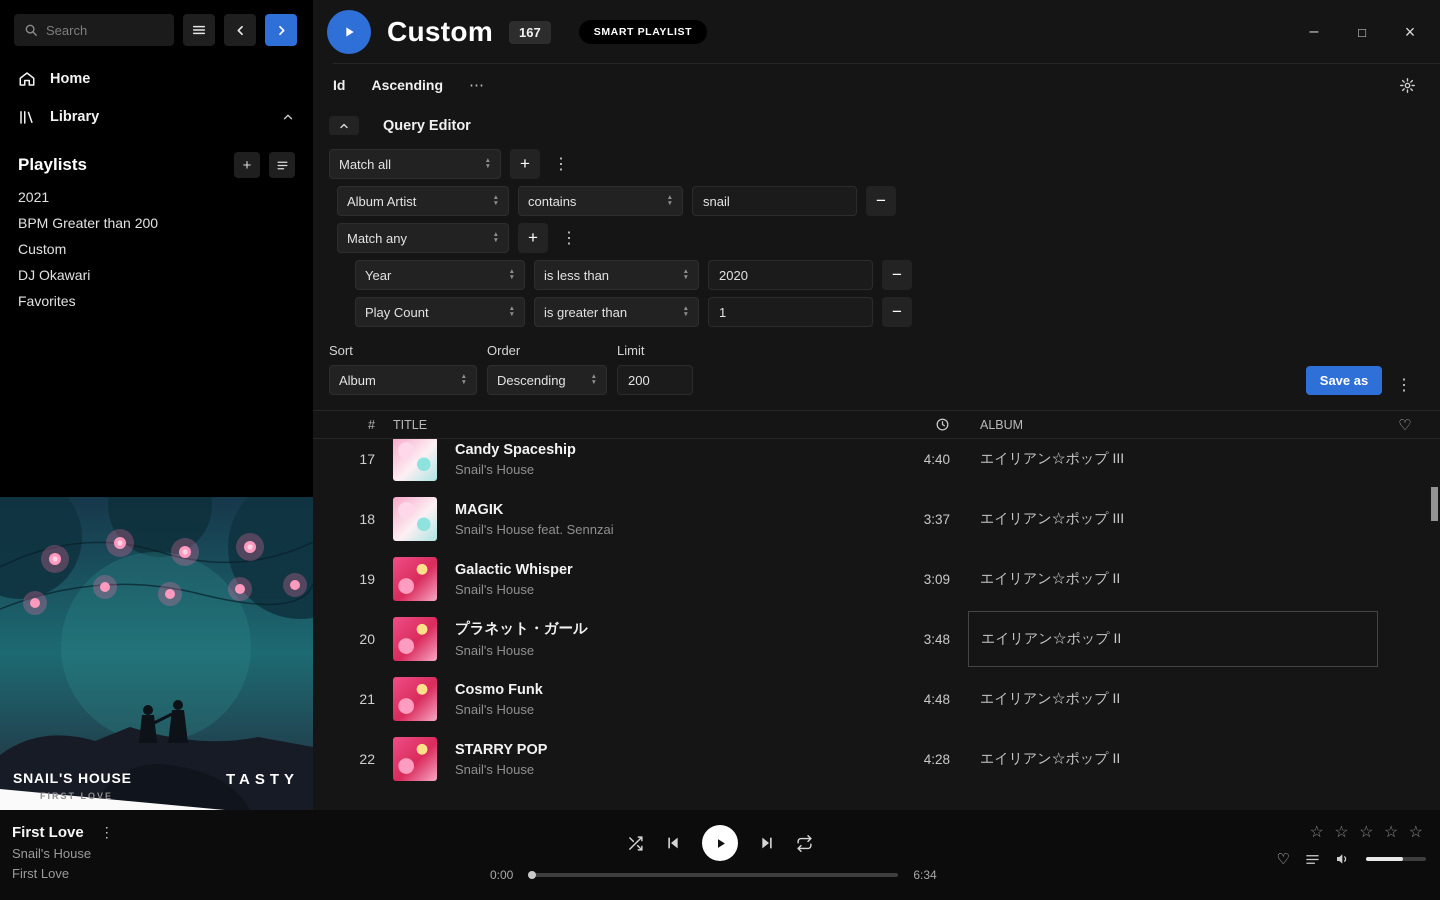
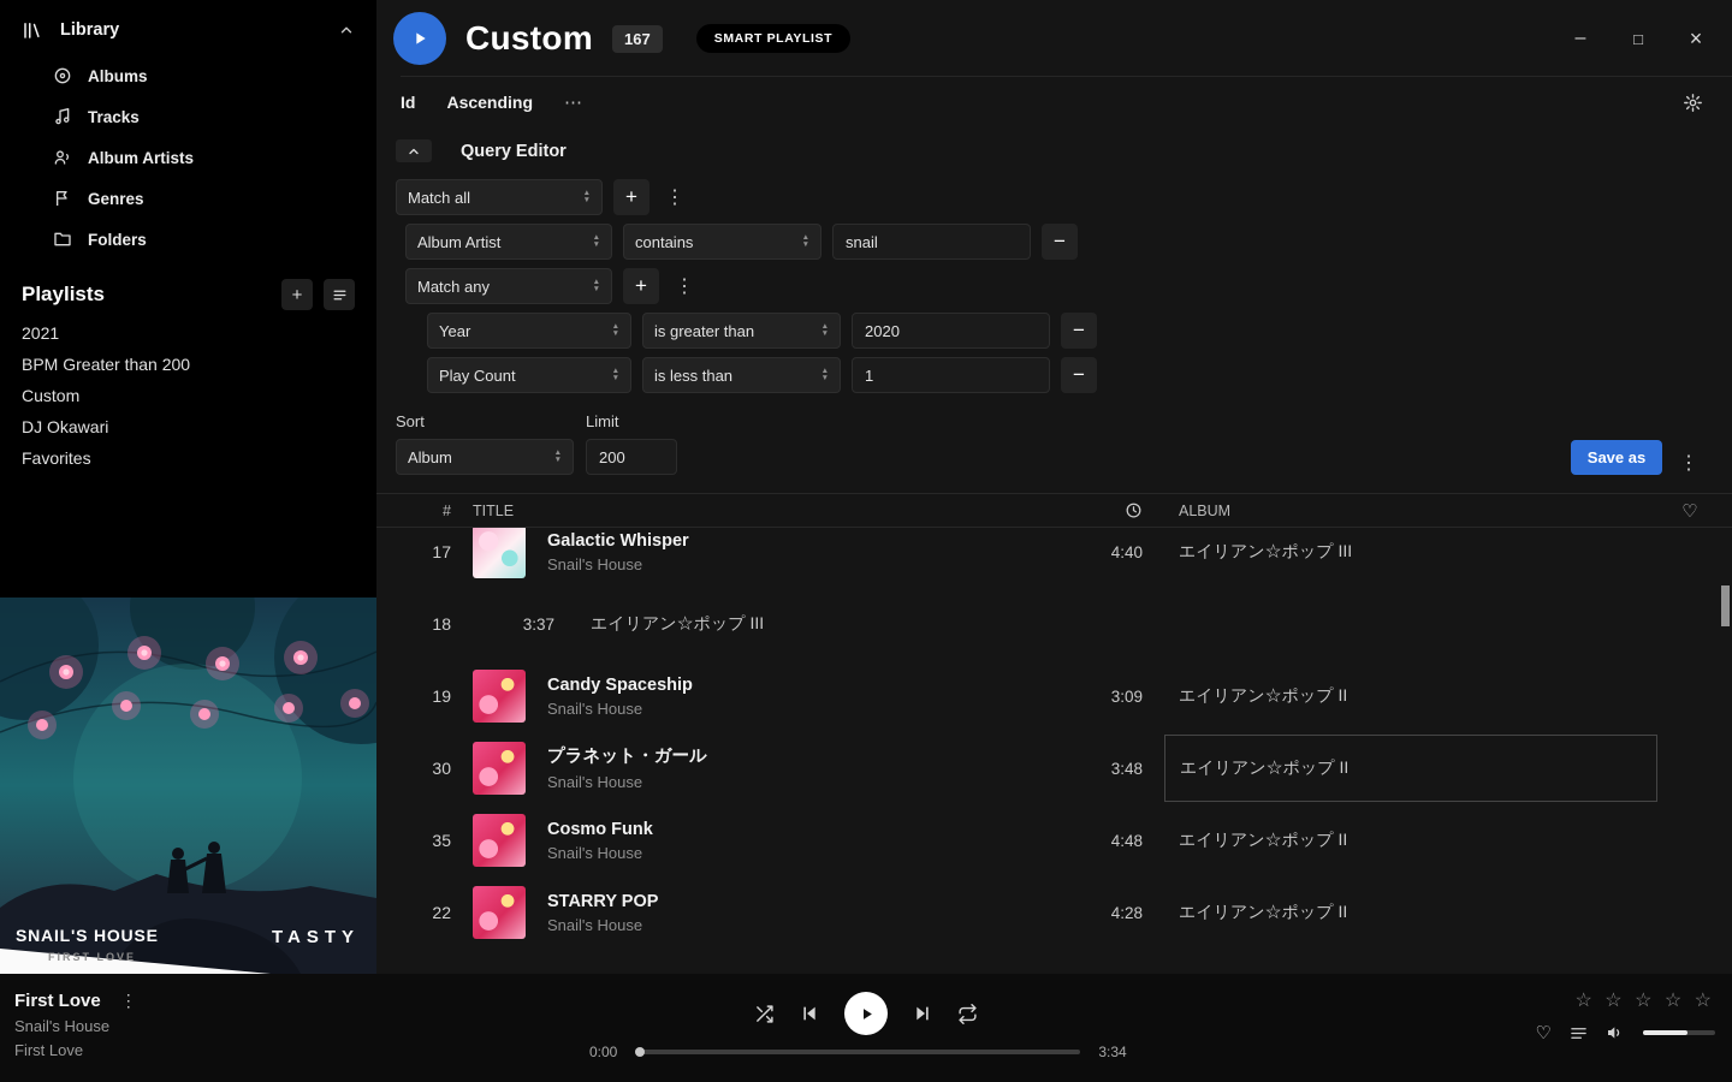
- Search
- Home
  Library
+ Albums
+ Tracks
+ Album Artists
+ Genres
+ Folders
  Playlists
  +
  2021
  BPM Greater than 200
  Custom
  DJ Okawari
  Favorites
  SNAIL'S HOUSE
  FIRST LOVE
  TASTY
  Custom
  167
  SMART PLAYLIST
  –
  □
  ×
  Id
  Ascending
  ⋯
  Query Editor
  Match all
  +
  ⋮
  Album Artist
  contains
  snail
  −
  Match any
  +
  ⋮
  Year
- is less than
+ is greater than
  2020
  −
  Play Count
- is greater than
+ is less than
  1
  −
  Sort
  Album
- Order
- Descending
  Limit
  200
  Save as
  ⋮
  #
  TITLE
  ALBUM
  ♡
  17
- Candy Spaceship
+ Galactic Whisper
  Snail's House
  4:40
  エイリアン☆ポップ III
  18
- MAGIK
- Snail's House feat. Sennzai
  3:37
  エイリアン☆ポップ III
  19
- Galactic Whisper
+ Candy Spaceship
  Snail's House
  3:09
  エイリアン☆ポップ II
- 20
+ 30
  プラネット・ガール
  Snail's House
  3:48
  エイリアン☆ポップ II
- 21
+ 35
  Cosmo Funk
  Snail's House
  4:48
  エイリアン☆ポップ II
  22
  STARRY POP
  Snail's House
  4:28
  エイリアン☆ポップ II
  First Love
  ⋮
  Snail's House
  First Love
  0:00
- 6:34
+ 3:34
  ☆ ☆ ☆ ☆ ☆
  ♡
